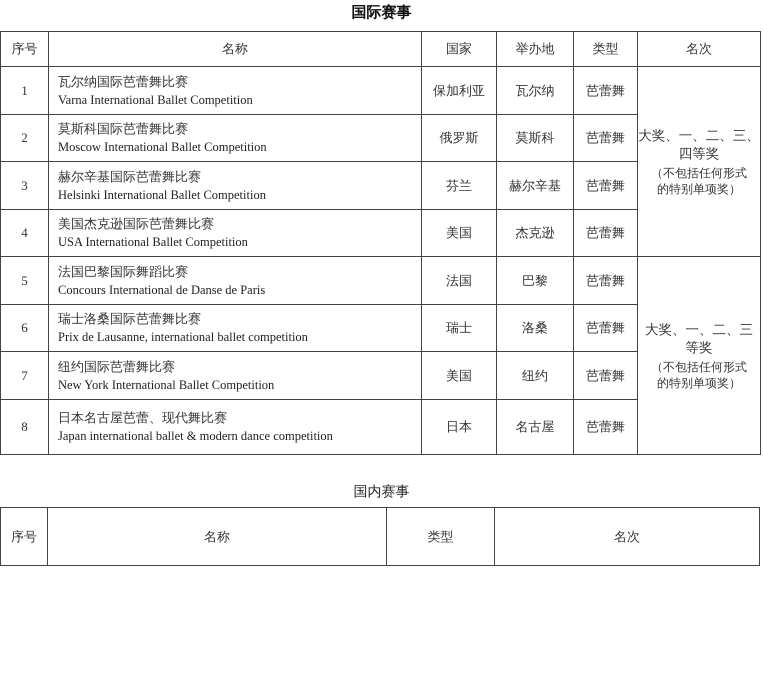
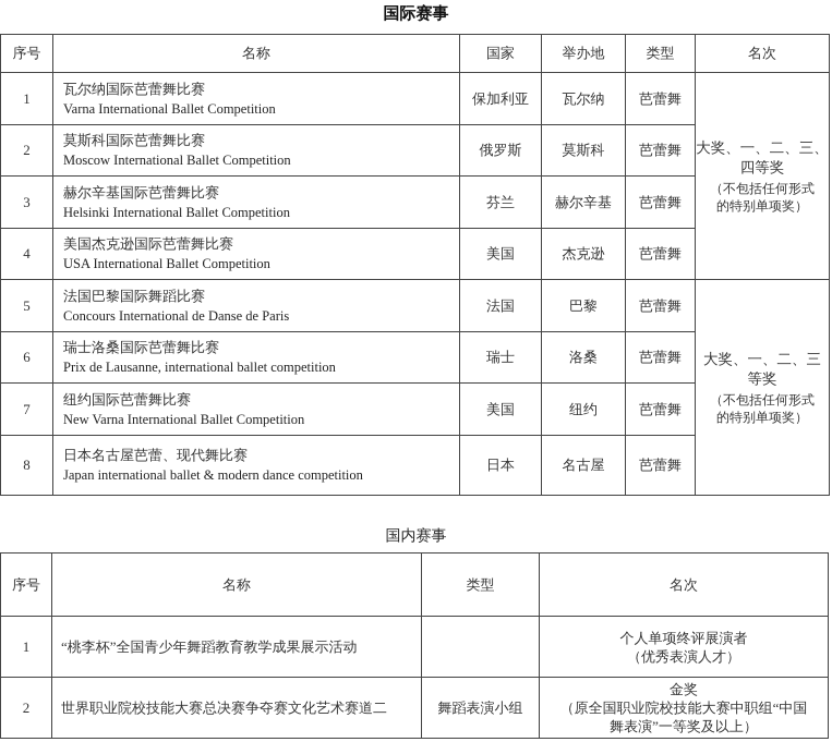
  国际赛事
  序号	名称	国家	举办地	类型	名次
  1	瓦尔纳国际芭蕾舞比赛Varna International Ballet Competition	保加利亚	瓦尔纳	芭蕾舞	大奖、一、二、三、 四等奖 （不包括任何形式的特别单项奖）
  2	莫斯科国际芭蕾舞比赛Moscow International Ballet Competition	俄罗斯	莫斯科	芭蕾舞
  3	赫尔辛基国际芭蕾舞比赛Helsinki International Ballet Competition	芬兰	赫尔辛基	芭蕾舞
  4	美国杰克逊国际芭蕾舞比赛USA International Ballet Competition	美国	杰克逊	芭蕾舞
  5	法国巴黎国际舞蹈比赛Concours International de Danse de Paris	法国	巴黎	芭蕾舞	大奖、一、二、三 等奖 （不包括任何形式的特别单项奖）
  6	瑞士洛桑国际芭蕾舞比赛Prix de Lausanne, international ballet competition	瑞士	洛桑	芭蕾舞
- 7	纽约国际芭蕾舞比赛New York International Ballet Competition	美国	纽约	芭蕾舞
+ 7	纽约国际芭蕾舞比赛New Varna International Ballet Competition	美国	纽约	芭蕾舞
  8	日本名古屋芭蕾、现代舞比赛Japan international ballet & modern dance competition	日本	名古屋	芭蕾舞
  国内赛事
  序号	名称	类型	名次
+ 1	“桃李杯”全国青少年舞蹈教育教学成果展示活动		个人单项终评展演者 （优秀表演人才）
+ 2	世界职业院校技能大赛总决赛争夺赛文化艺术赛道二	舞蹈表演小组	金奖 （原全国职业院校技能大赛中职组“中国 舞表演”一等奖及以上）
